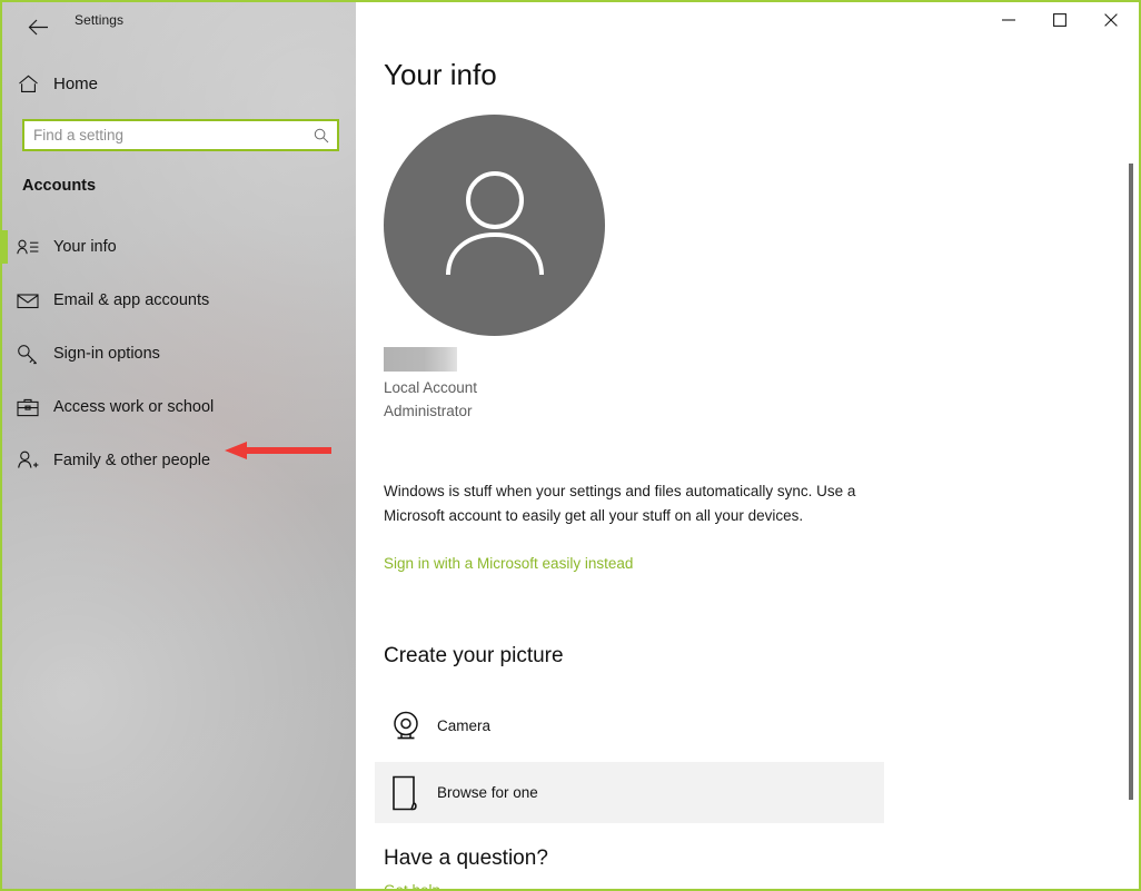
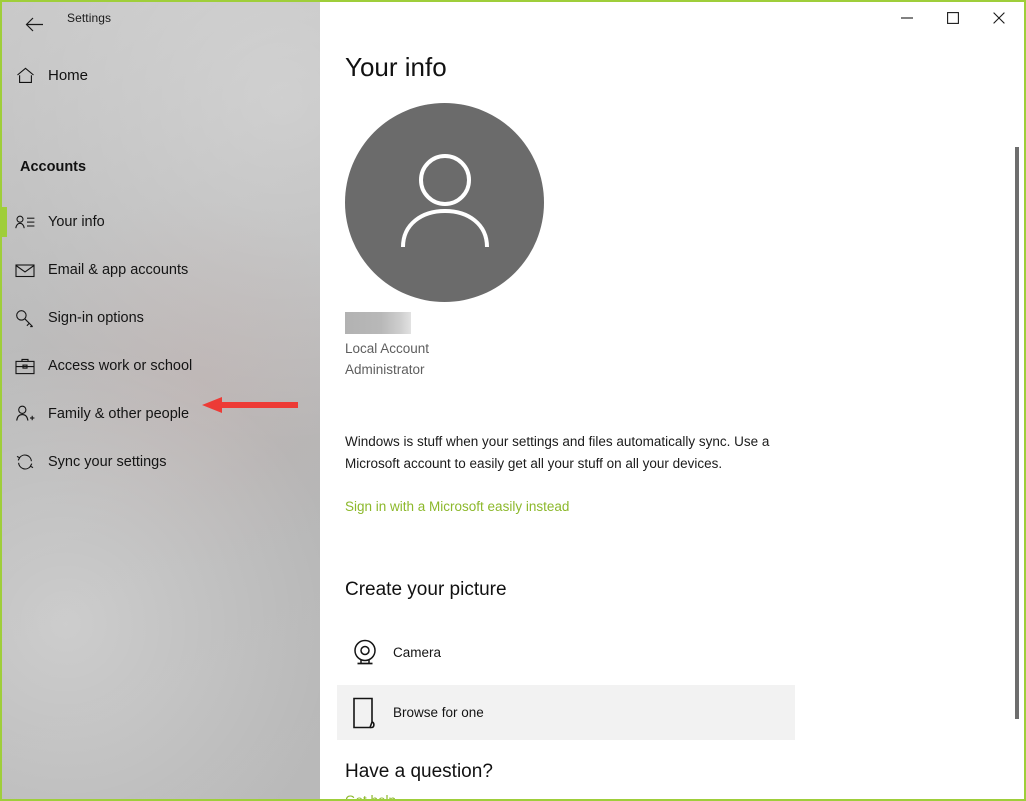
  Settings
  Home
- Find a setting
  Accounts
  Your info
  Email & app accounts
  Sign-in options
  Access work or school
  Family & other people
+ Sync your settings
  Your info
  Local Account
  Administrator
  Windows is stuff when your settings and files automatically sync. Use a Microsoft account to easily get all your stuff on all your devices.
  Sign in with a Microsoft easily instead
  Create your picture
  Camera
  Browse for one
  Have a question?
